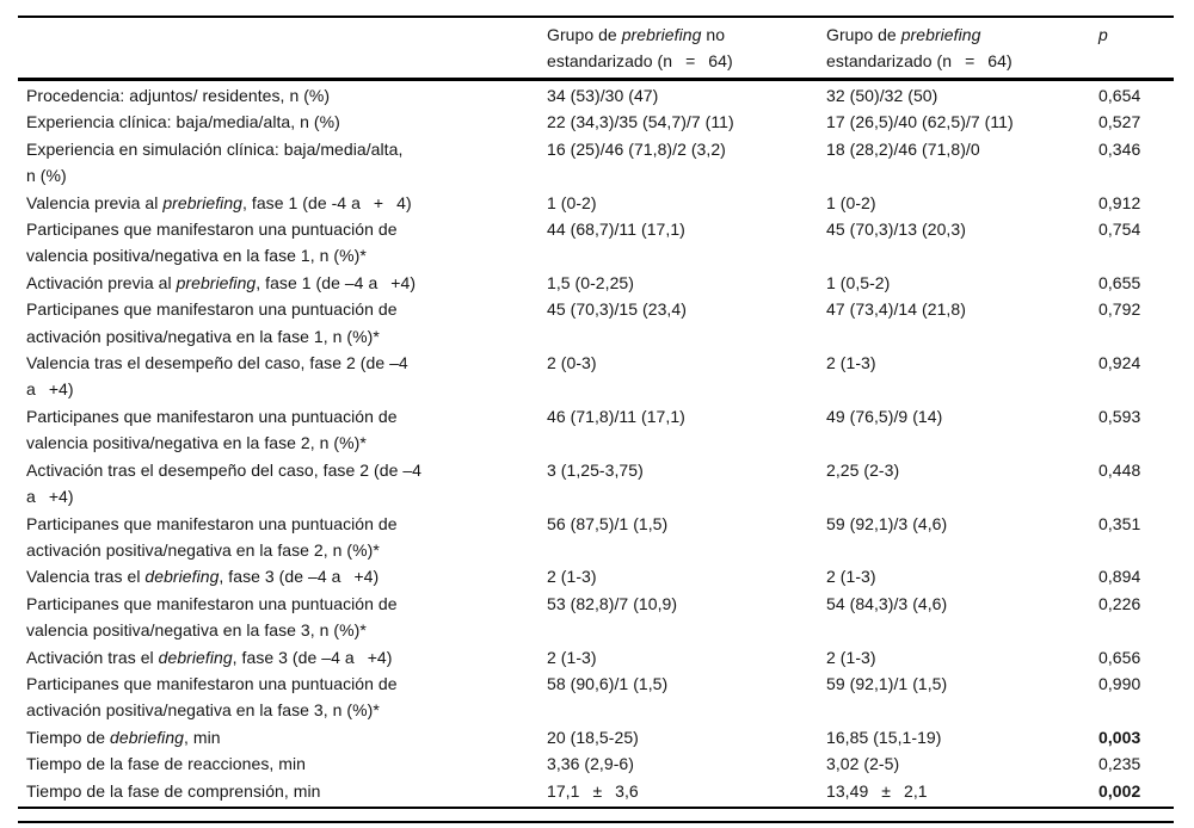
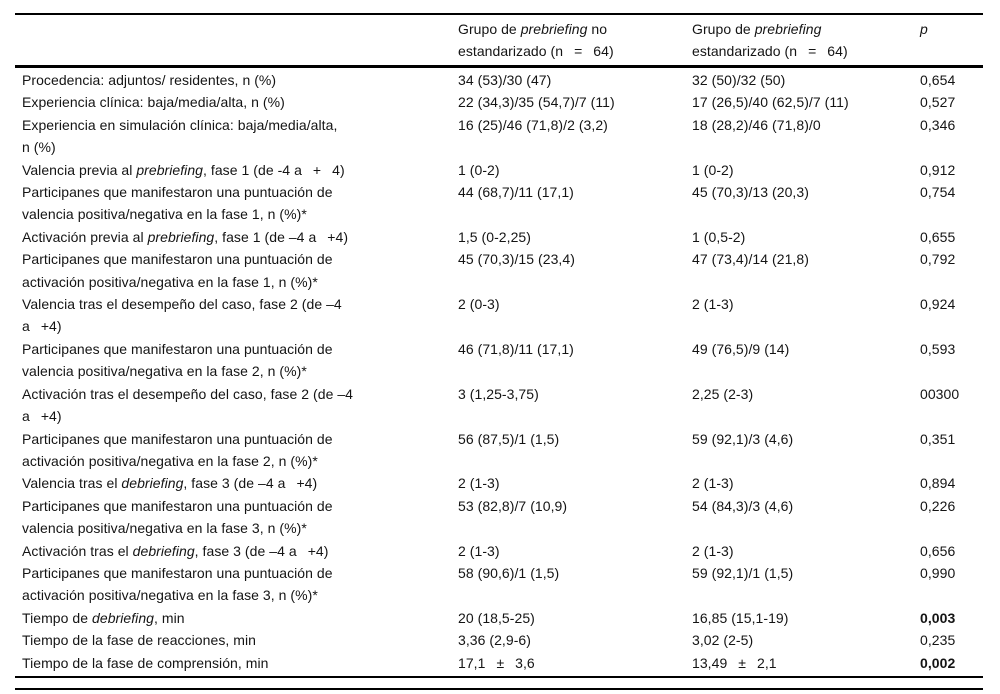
  	Grupo de prebriefing no estandarizado (n = 64)	Grupo de prebriefing estandarizado (n = 64)	p
  Procedencia: adjuntos/ residentes, n (%)	34 (53)/30 (47)	32 (50)/32 (50)	0,654
  Experiencia clínica: baja/media/alta, n (%)	22 (34,3)/35 (54,7)/7 (11)	17 (26,5)/40 (62,5)/7 (11)	0,527
  Experiencia en simulación clínica: baja/media/alta, n (%)	16 (25)/46 (71,8)/2 (3,2)	18 (28,2)/46 (71,8)/0	0,346
  Valencia previa al prebriefing, fase 1 (de -4 a + 4)	1 (0-2)	1 (0-2)	0,912
  Participanes que manifestaron una puntuación de valencia positiva/negativa en la fase 1, n (%)*	44 (68,7)/11 (17,1)	45 (70,3)/13 (20,3)	0,754
  Activación previa al prebriefing, fase 1 (de –4 a +4)	1,5 (0-2,25)	1 (0,5-2)	0,655
  Participanes que manifestaron una puntuación de activación positiva/negativa en la fase 1, n (%)*	45 (70,3)/15 (23,4)	47 (73,4)/14 (21,8)	0,792
  Valencia tras el desempeño del caso, fase 2 (de –4 a +4)	2 (0-3)	2 (1-3)	0,924
  Participanes que manifestaron una puntuación de valencia positiva/negativa en la fase 2, n (%)*	46 (71,8)/11 (17,1)	49 (76,5)/9 (14)	0,593
- Activación tras el desempeño del caso, fase 2 (de –4 a +4)	3 (1,25-3,75)	2,25 (2-3)	0,448
+ Activación tras el desempeño del caso, fase 2 (de –4 a +4)	3 (1,25-3,75)	2,25 (2-3)	00300
  Participanes que manifestaron una puntuación de activación positiva/negativa en la fase 2, n (%)*	56 (87,5)/1 (1,5)	59 (92,1)/3 (4,6)	0,351
  Valencia tras el debriefing, fase 3 (de –4 a +4)	2 (1-3)	2 (1-3)	0,894
  Participanes que manifestaron una puntuación de valencia positiva/negativa en la fase 3, n (%)*	53 (82,8)/7 (10,9)	54 (84,3)/3 (4,6)	0,226
  Activación tras el debriefing, fase 3 (de –4 a +4)	2 (1-3)	2 (1-3)	0,656
  Participanes que manifestaron una puntuación de activación positiva/negativa en la fase 3, n (%)*	58 (90,6)/1 (1,5)	59 (92,1)/1 (1,5)	0,990
  Tiempo de debriefing, min	20 (18,5-25)	16,85 (15,1-19)	0,003
  Tiempo de la fase de reacciones, min	3,36 (2,9-6)	3,02 (2-5)	0,235
  Tiempo de la fase de comprensión, min	17,1 ± 3,6	13,49 ± 2,1	0,002
